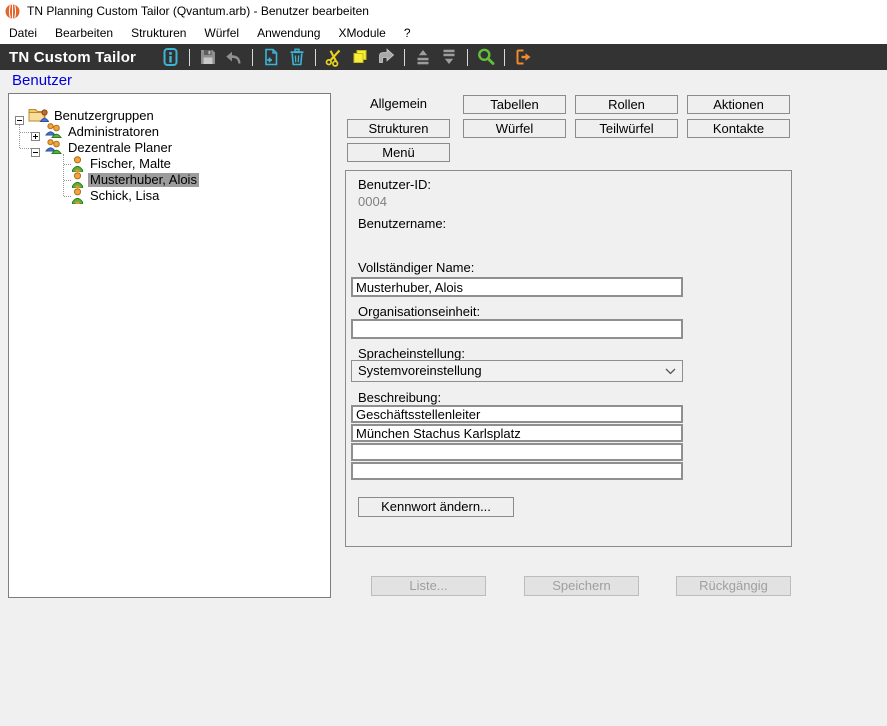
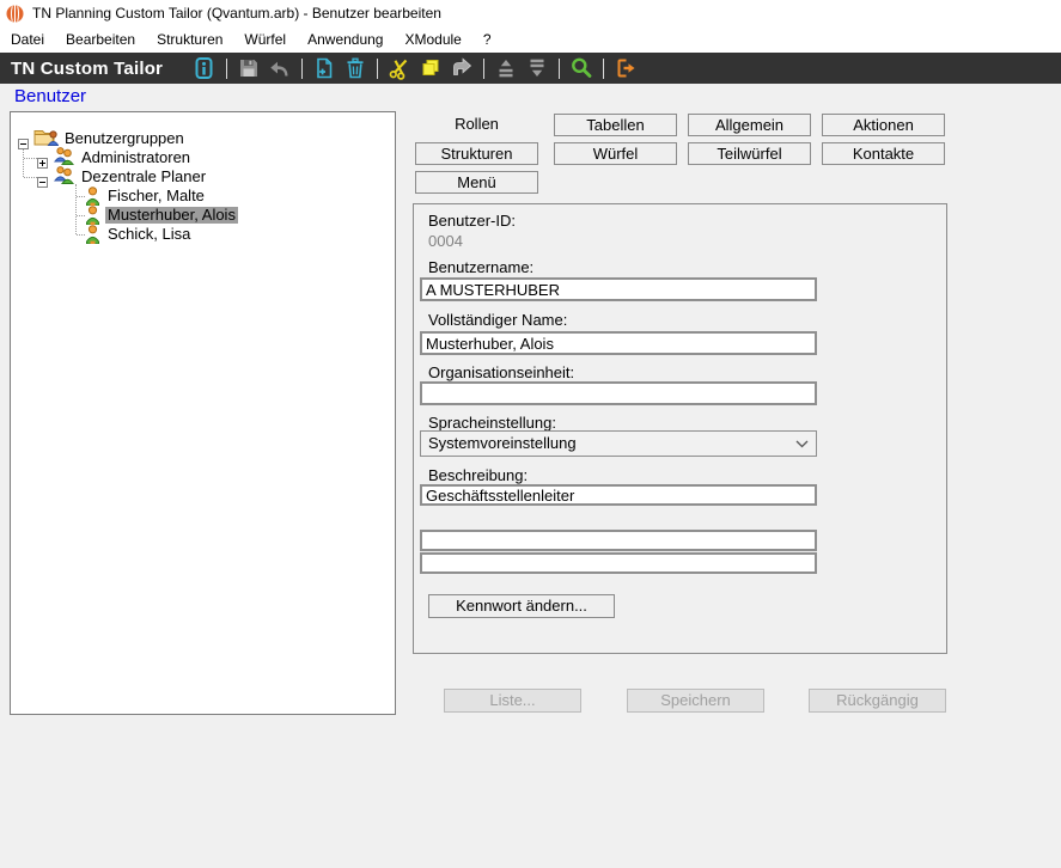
  TN Planning Custom Tailor (Qvantum.arb) - Benutzer bearbeiten
  Datei
  Bearbeiten
  Strukturen
  Würfel
  Anwendung
  XModule
  ?
  TN Custom Tailor
  Benutzer
  Benutzergruppen
  Administratoren
  Dezentrale Planer
  Fischer, Malte
  Musterhuber, Alois
  Schick, Lisa
- Allgemein
+ Rollen
  Tabellen
- Rollen
+ Allgemein
  Aktionen
  Strukturen
  Würfel
  Teilwürfel
  Kontakte
  Menü
  Benutzer-ID:
  0004
  Benutzername:
+ A MUSTERHUBER
  Vollständiger Name:
  Musterhuber, Alois
  Organisationseinheit:
  Spracheinstellung:
  Systemvoreinstellung
  Beschreibung:
  Geschäftsstellenleiter
- München Stachus Karlsplatz
  Kennwort ändern...
  Liste...
  Speichern
  Rückgängig
